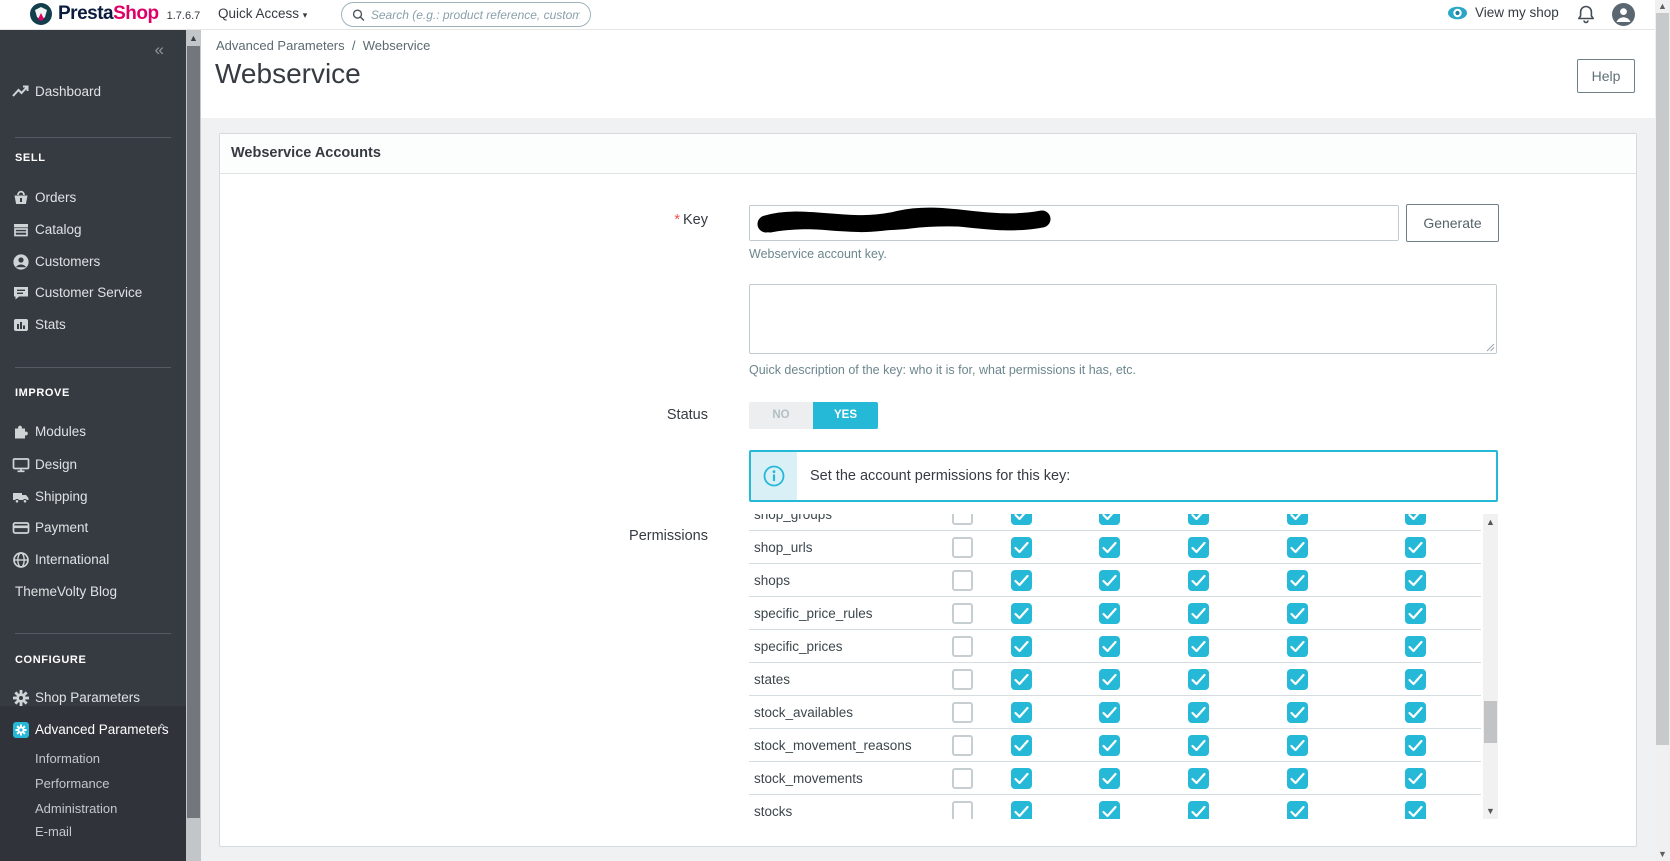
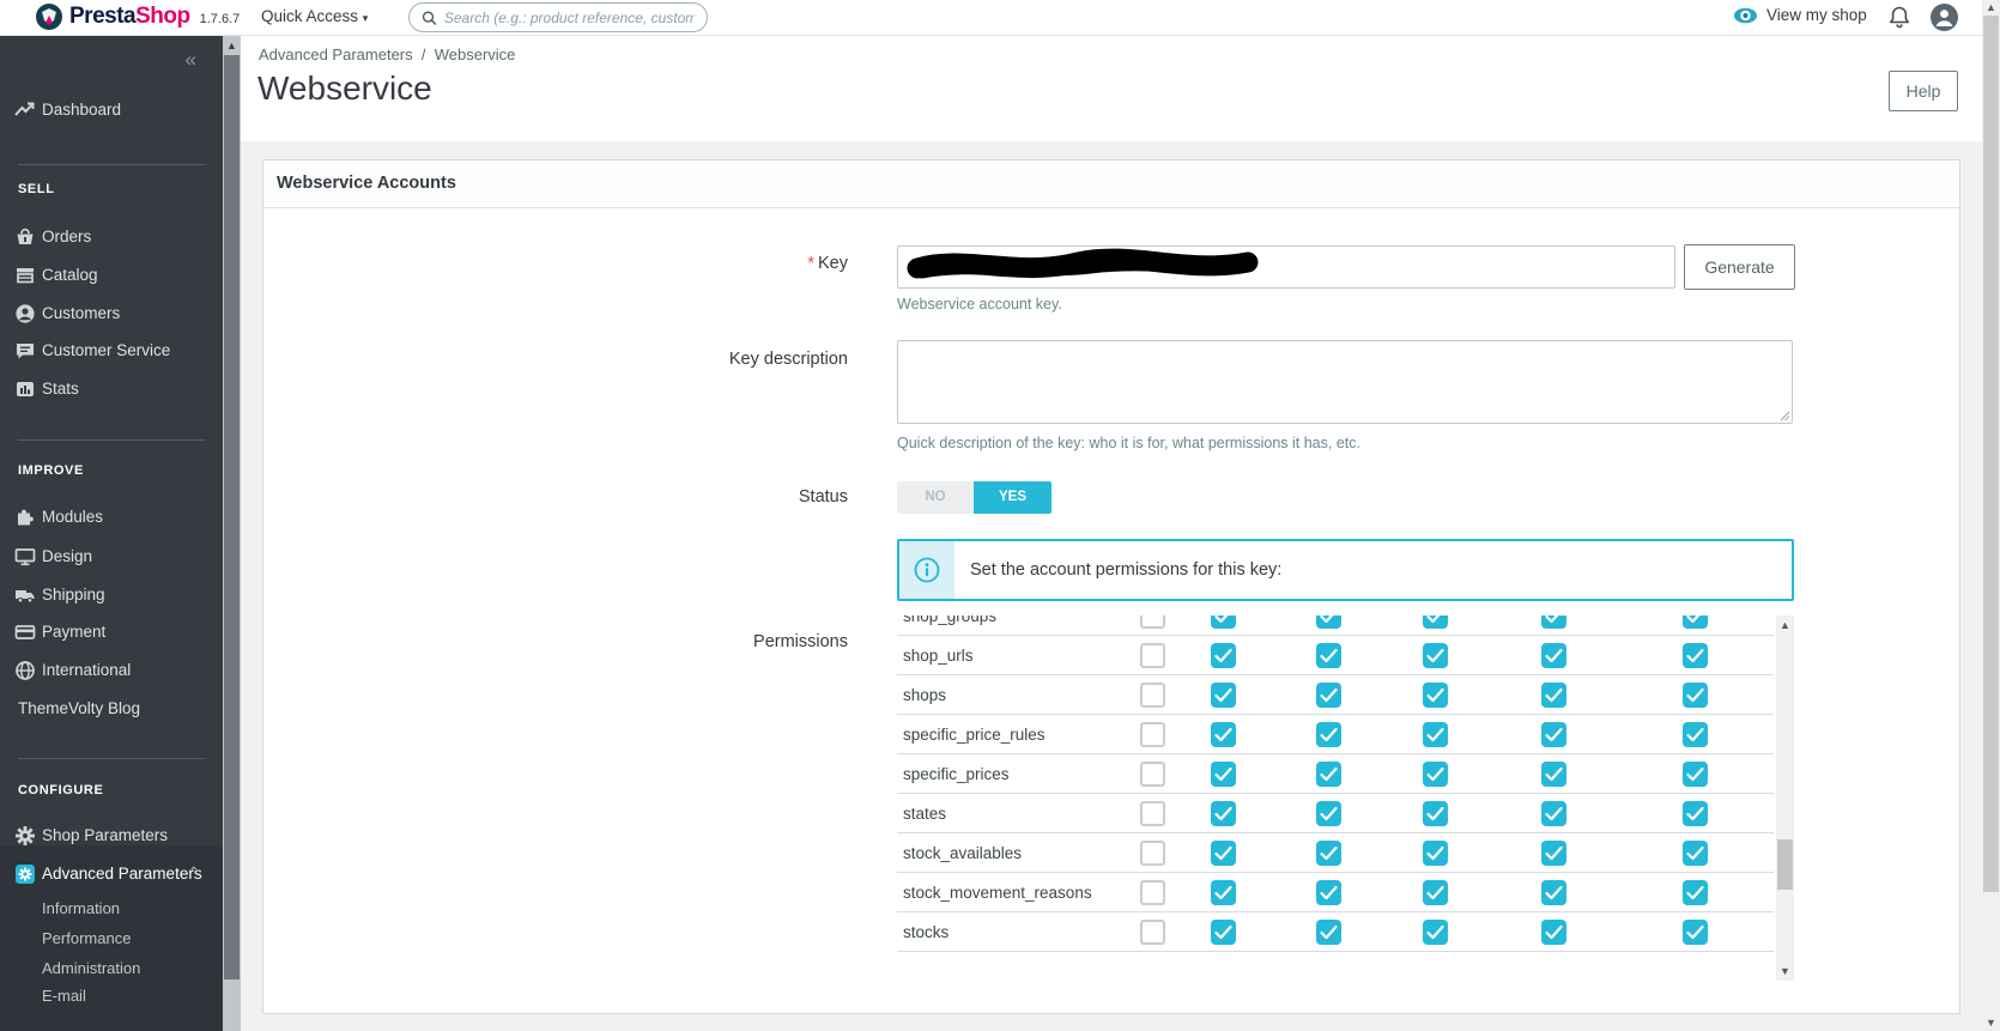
  Presta
  Shop
  1.7.6.7
  Quick Access ▾
  Search (e.g.: product reference, custom
  View my shop
  ▲
  ▼
  «
  Dashboard
  SELL
  Orders
  Catalog
  Customers
  Customer Service
  Stats
  IMPROVE
  Modules
  Design
  Shipping
  Payment
  International
  ThemeVolty Blog
  CONFIGURE
  Shop Parameters
  Advanced Parameters
  ⌃
  Information
  Performance
  Administration
  E-mail
  ▲
  Advanced Parameters / Webservice
  Webservice
  Help
  Webservice Accounts
  * Key
  Generate
  Webservice account key.
+ Key description
  Quick description of the key: who it is for, what permissions it has, etc.
  Status
  NO
  YES
  Set the account permissions for this key:
  Permissions
  shop_groups
  shop_urls
  shops
  specific_price_rules
  specific_prices
  states
  stock_availables
  stock_movement_reasons
- stock_movements
  stocks
  ▲
  ▼
